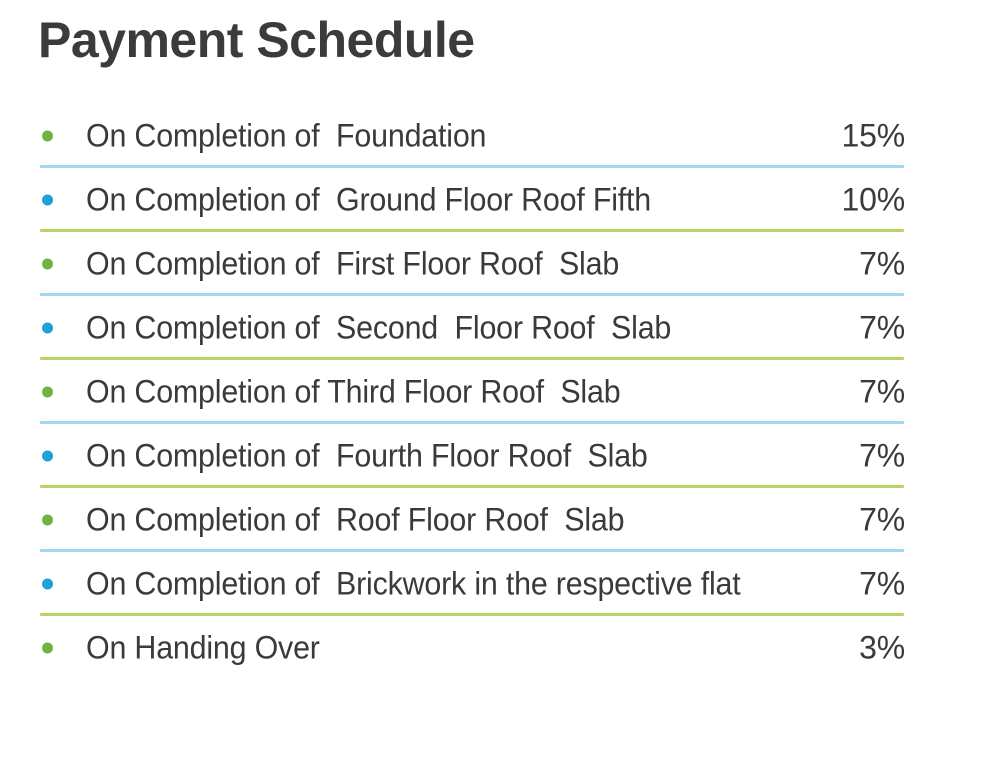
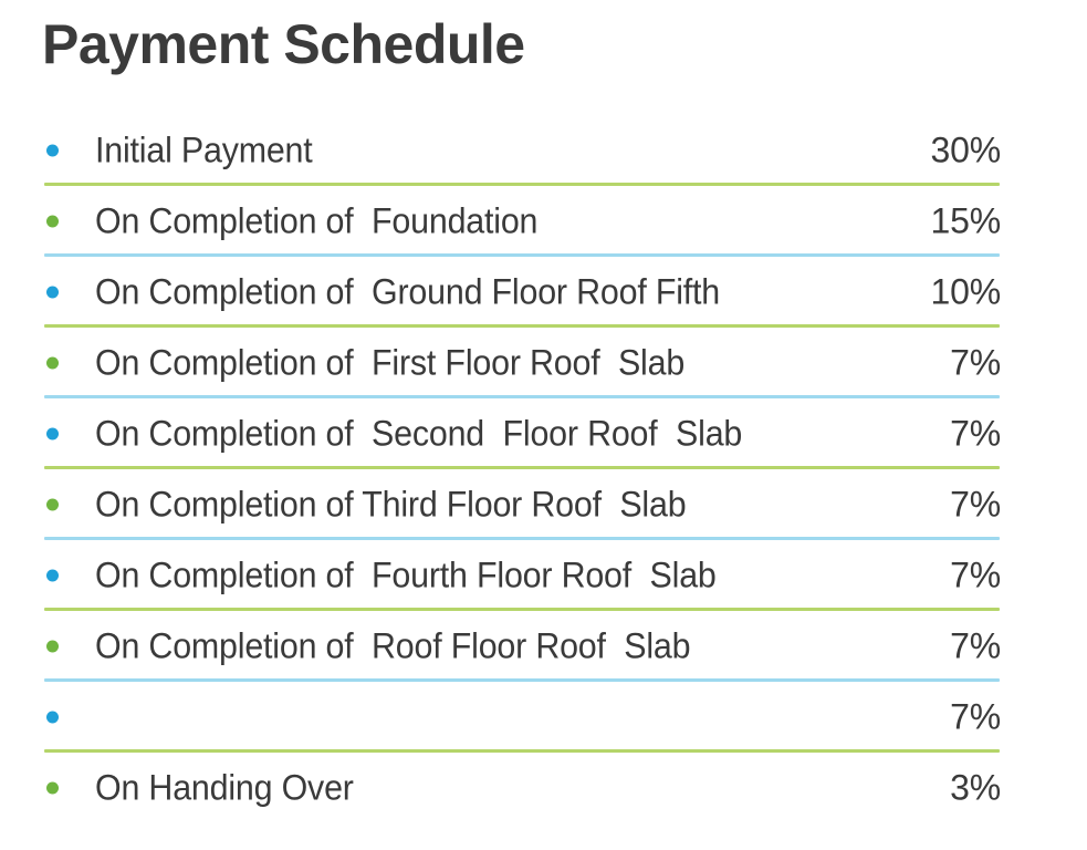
  Payment Schedule
+ Initial Payment
+ 30%
  On Completion of Foundation
  15%
  On Completion of Ground Floor Roof Fifth
  10%
  On Completion of First Floor Roof Slab
  7%
  On Completion of Second Floor Roof Slab
  7%
  On Completion of Third Floor Roof Slab
  7%
  On Completion of Fourth Floor Roof Slab
  7%
  On Completion of Roof Floor Roof Slab
  7%
- On Completion of Brickwork in the respective flat
  7%
  On Handing Over
  3%
